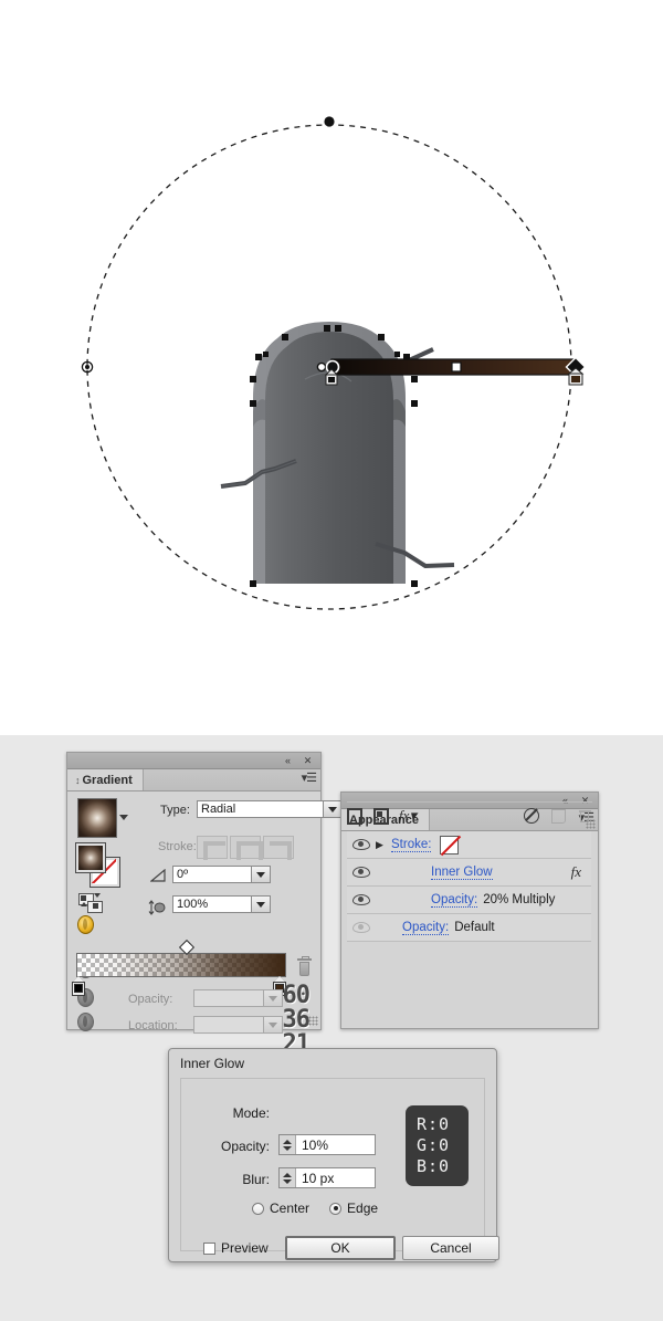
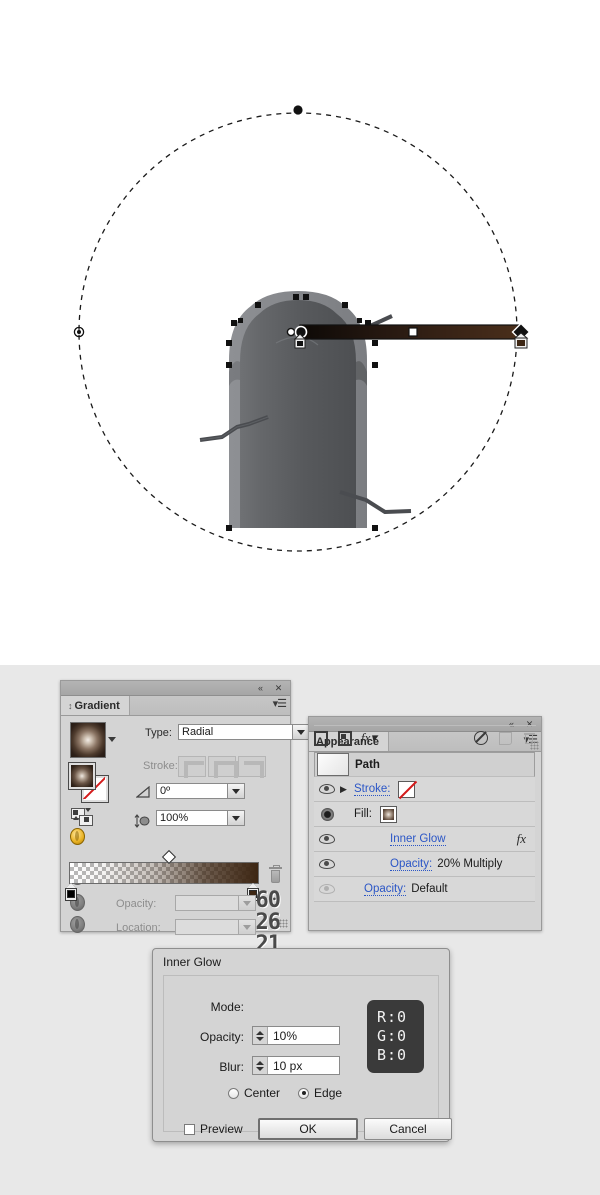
  «
  ✕
  ↕
  Gradient
  ▾☰
  Type:
  Radial
  Stroke:
  0º
  100%
  Opacity:
  Location:
  60
- 36
+ 26
  21
  «
  ✕
  Appance
  ▾☰
+ Path
  ▶
  Stroke:
+ Fill:
  Inner Glow
  fx
  Opacity:
  20% Multiply
  Opacity:
  Default
  fx▾
  Inner Glow
  Mode:
  Opacity:
  10%
  Blur:
  10 px
  Center
  Edge
  Preview
  OK
  Cancel
  R:0
  G:0
  B:0
